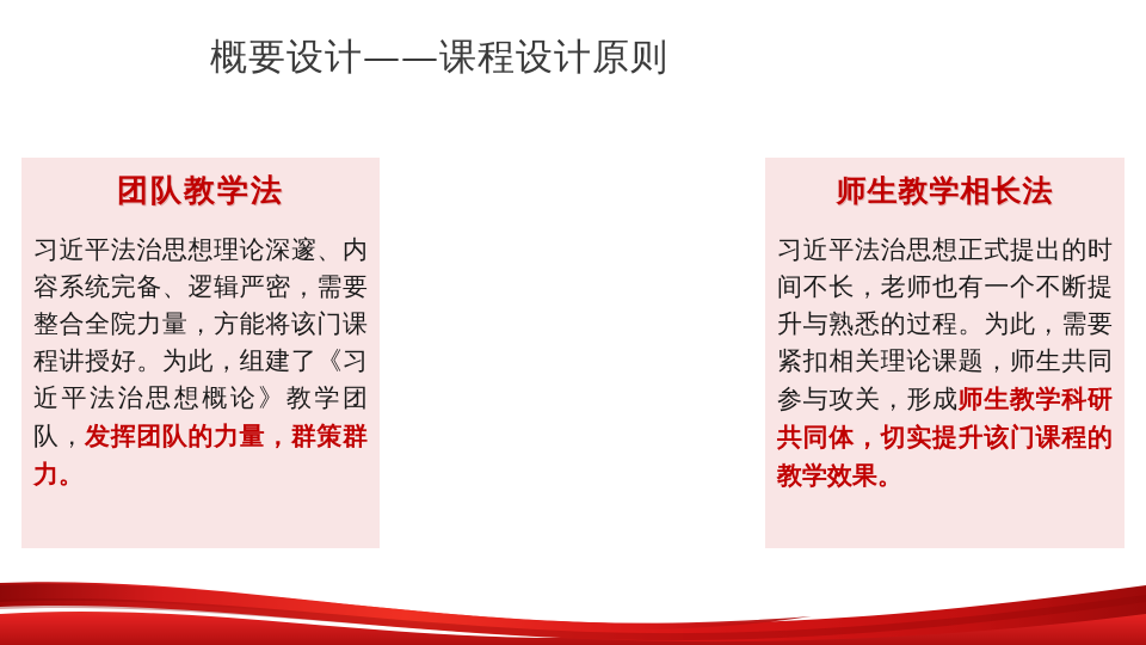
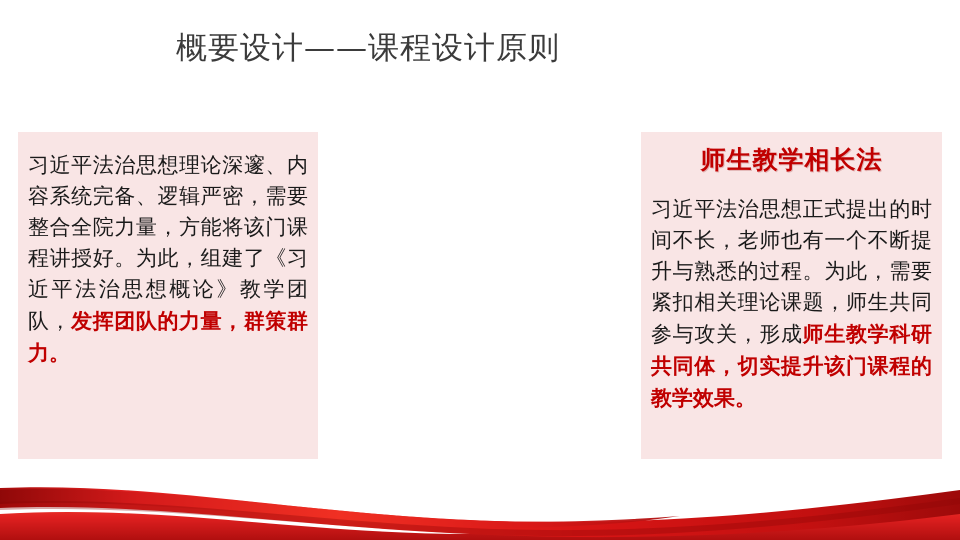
  概要设计——课程设计原则
- 团队教学法
  习近平法治思想理论深邃、内容系统完备、逻辑严密，需要整合全院力量，方能将该门课程讲授好。为此，组建了《习近平法治思想概论》教学团队，发挥团队的力量，群策群力。
  师生教学相长法
  习近平法治思想正式提出的时间不长，老师也有一个不断提升与熟悉的过程。为此，需要紧扣相关理论课题，师生共同参与攻关，形成师生教学科研共同体，切实提升该门课程的教学效果。
